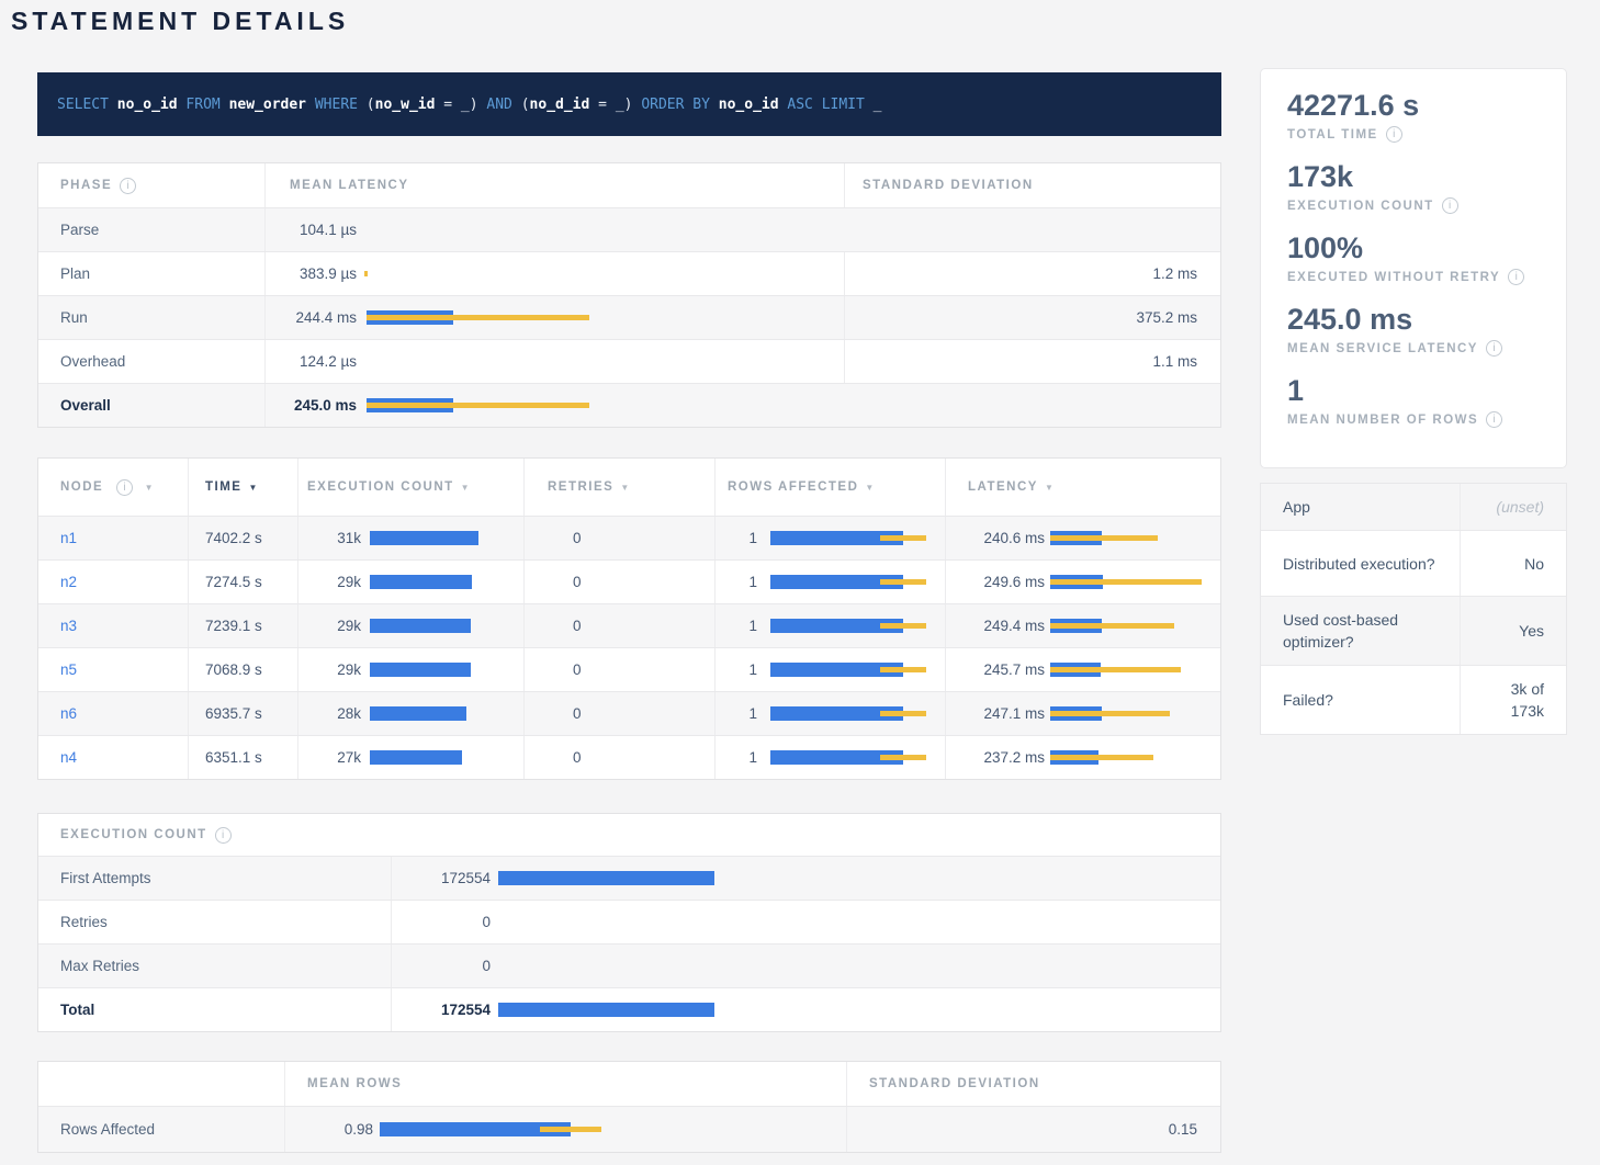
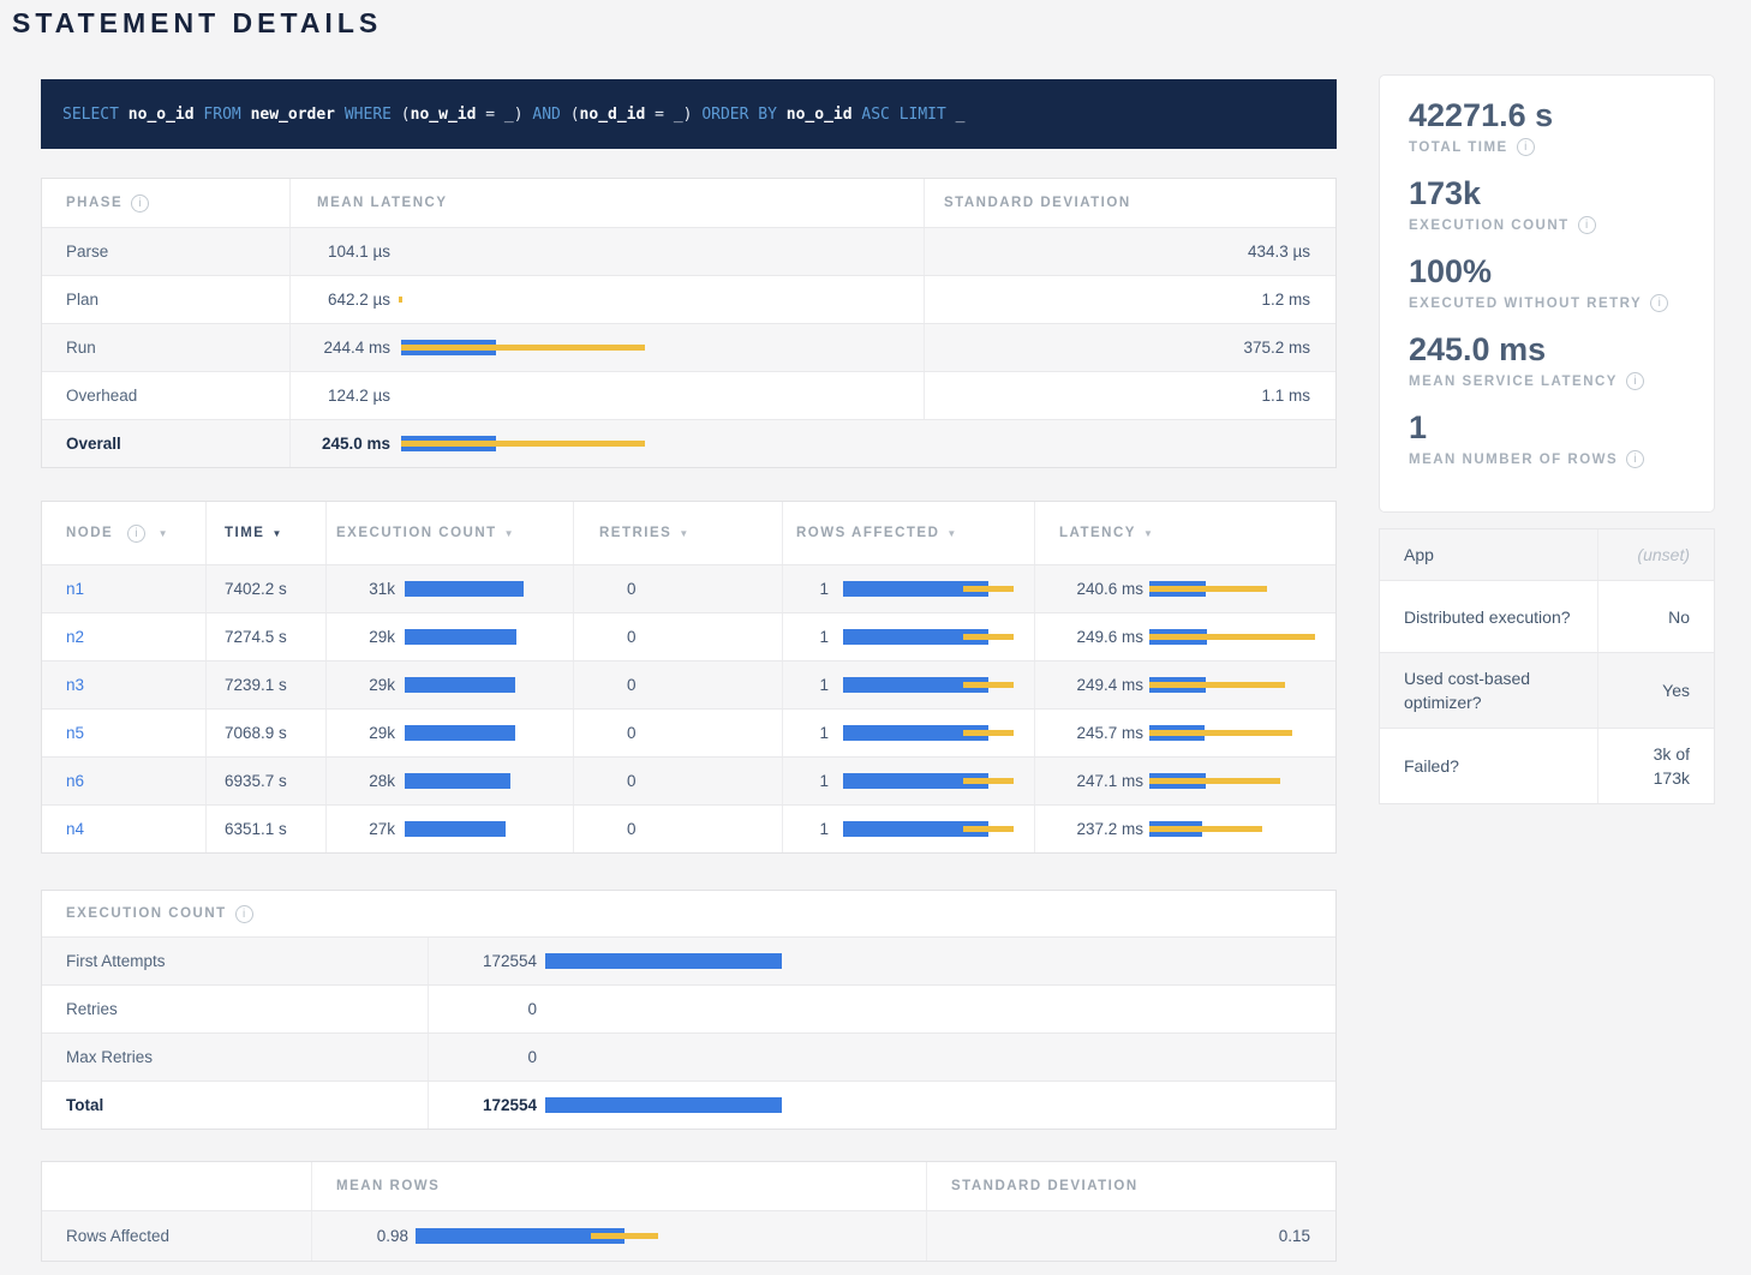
  STATEMENT DETAILS
  SELECT
  no_o_id
  FROM
  new_order
  WHERE
  (
  no_w_id
  = _)
  AND
  (
  no_d_id
  = _)
  ORDER BY
  no_o_id
  ASC LIMIT
  _
  PHASE
  i
  MEAN LATENCY
  STANDARD DEVIATION
  Parse
  104.1 µs
+ 434.3 µs
  Plan
- 383.9 µs
+ 642.2 µs
  1.2 ms
  Run
  244.4 ms
  375.2 ms
  Overhead
  124.2 µs
  1.1 ms
  Overall
  245.0 ms
  NODE i ▼
  TIME
  ▼
  EXECUTION COUNT
  ▼
  RETRIES
  ▼
  ROWS AFFECTED
  ▼
  LATENCY
  ▼
  n1
  7402.2 s
  31k
  0
  1
  240.6 ms
  n2
  7274.5 s
  29k
  0
  1
  249.6 ms
  n3
  7239.1 s
  29k
  0
  1
  249.4 ms
  n5
  7068.9 s
  29k
  0
  1
  245.7 ms
  n6
  6935.7 s
  28k
  0
  1
  247.1 ms
  n4
  6351.1 s
  27k
  0
  1
  237.2 ms
  EXECUTION COUNT
  i
  First Attempts
  172554
  Retries
  0
  Max Retries
  0
  Total
  172554
  MEAN ROWS
  STANDARD DEVIATION
  Rows Affected
  0.98
  0.15
  42271.6 s
  TOTAL TIME
  i
  173k
  EXECUTION COUNT
  i
  100%
  EXECUTED WITHOUT RETRY
  i
  245.0 ms
  MEAN SERVICE LATENCY
  i
  1
  MEAN NUMBER OF ROWS
  i
  App
  (unset)
  Distributed execution?
  No
  Used cost-based optimizer?
  Yes
  Failed?
  3k of 173k
